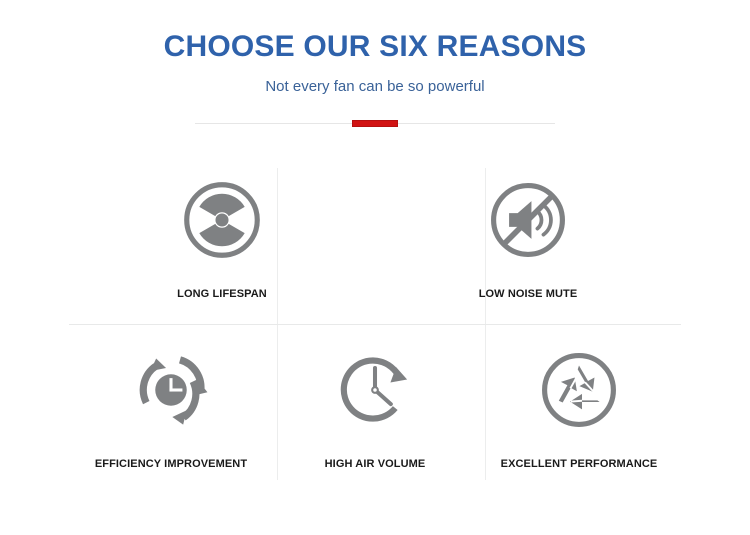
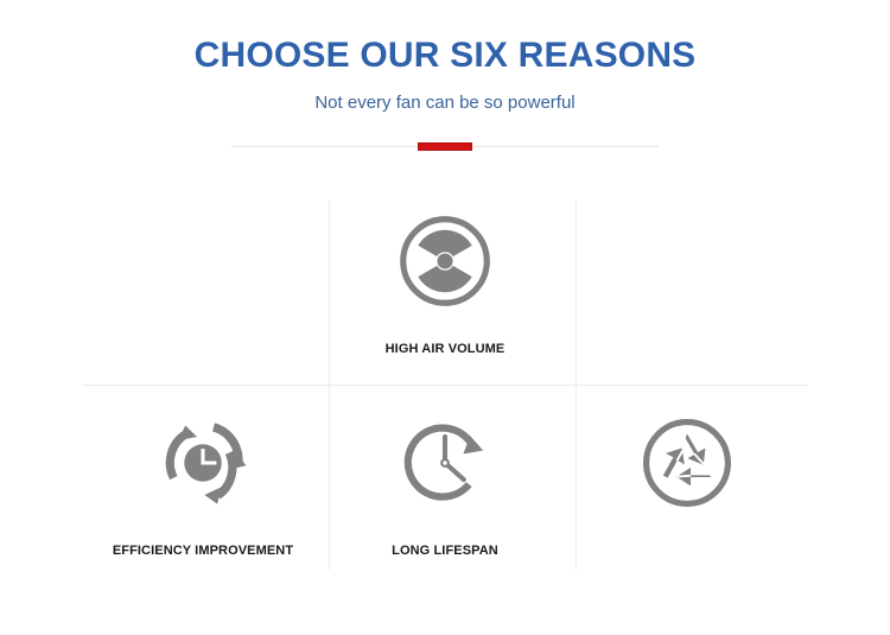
  CHOOSE OUR SIX REASONS
  Not every fan can be so powerful
- LONG LIFESPAN
+ HIGH AIR VOLUME
- LOW NOISE MUTE
  EFFICIENCY IMPROVEMENT
- HIGH AIR VOLUME
+ LONG LIFESPAN
- EXCELLENT PERFORMANCE
